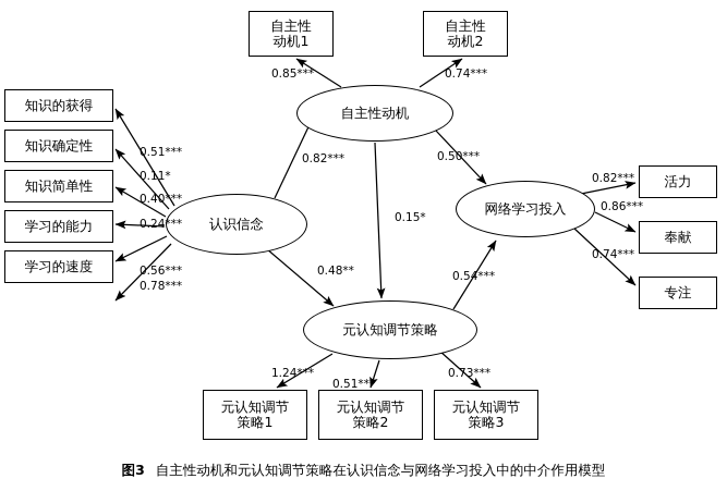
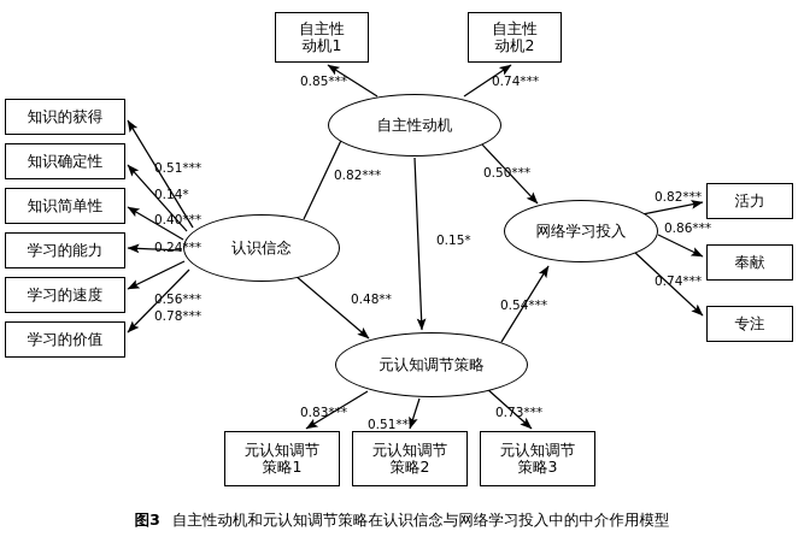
  自主性动机
  认识信念
  元认知调节策略
  网络学习投入
  自主性
  动机1
  自主性
  动机2
  知识的获得
  知识确定性
  知识简单性
  学习的能力
  学习的速度
+ 学习的价值
  元认知调节
  策略1
  元认知调节
  策略2
  元认知调节
  策略3
  活力
  奉献
  专注
  0.85***
  0.74***
  0.82***
  0.50***
  0.15*
  0.48**
  0.54***
  0.51***
- 0.11*
+ 0.14*
  0.40***
  0.24***
  0.56***
  0.78***
- 1.24***
+ 0.83***
  0.51***
  0.73***
  0.82***
  0.86***
  0.74***
  图3 自主性动机和元认知调节策略在认识信念与网络学习投入中的中介作用模型
